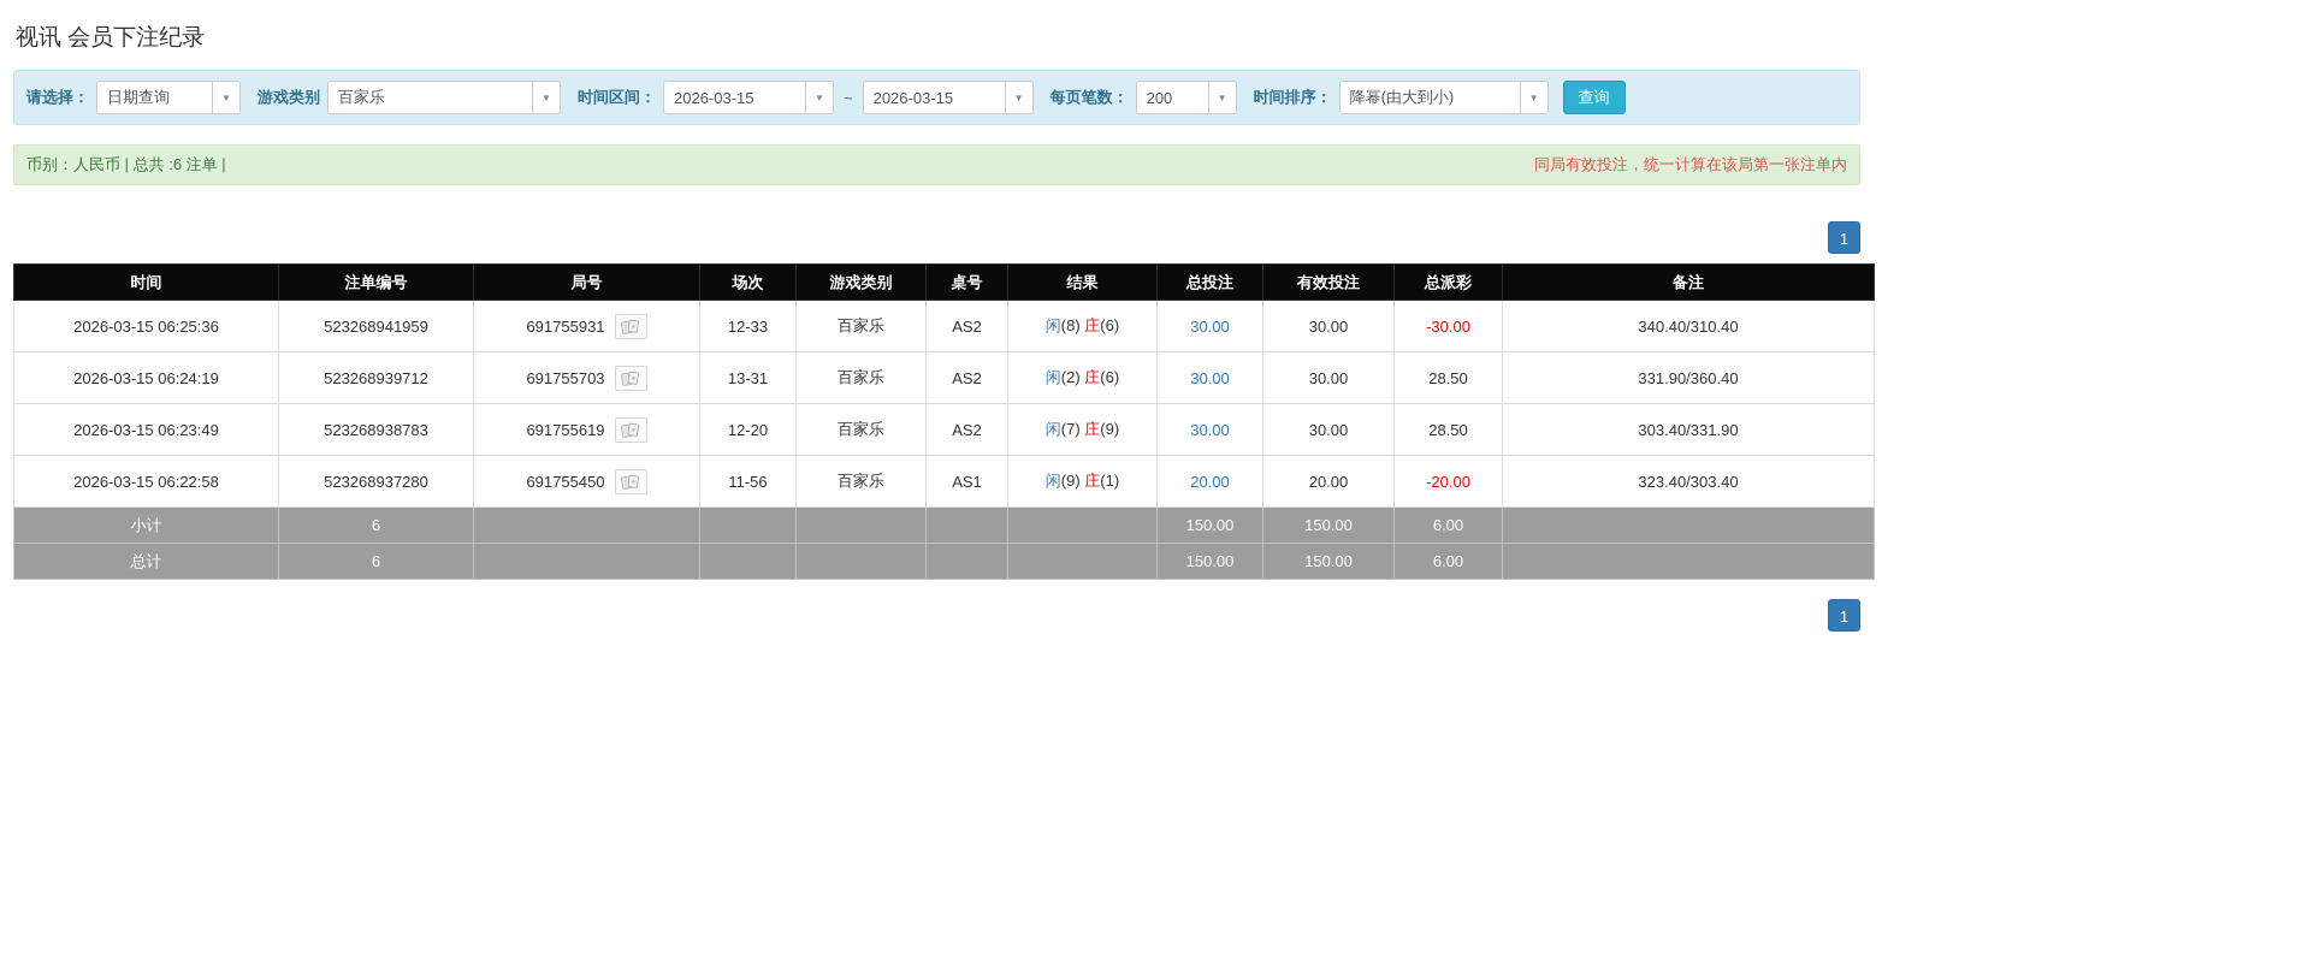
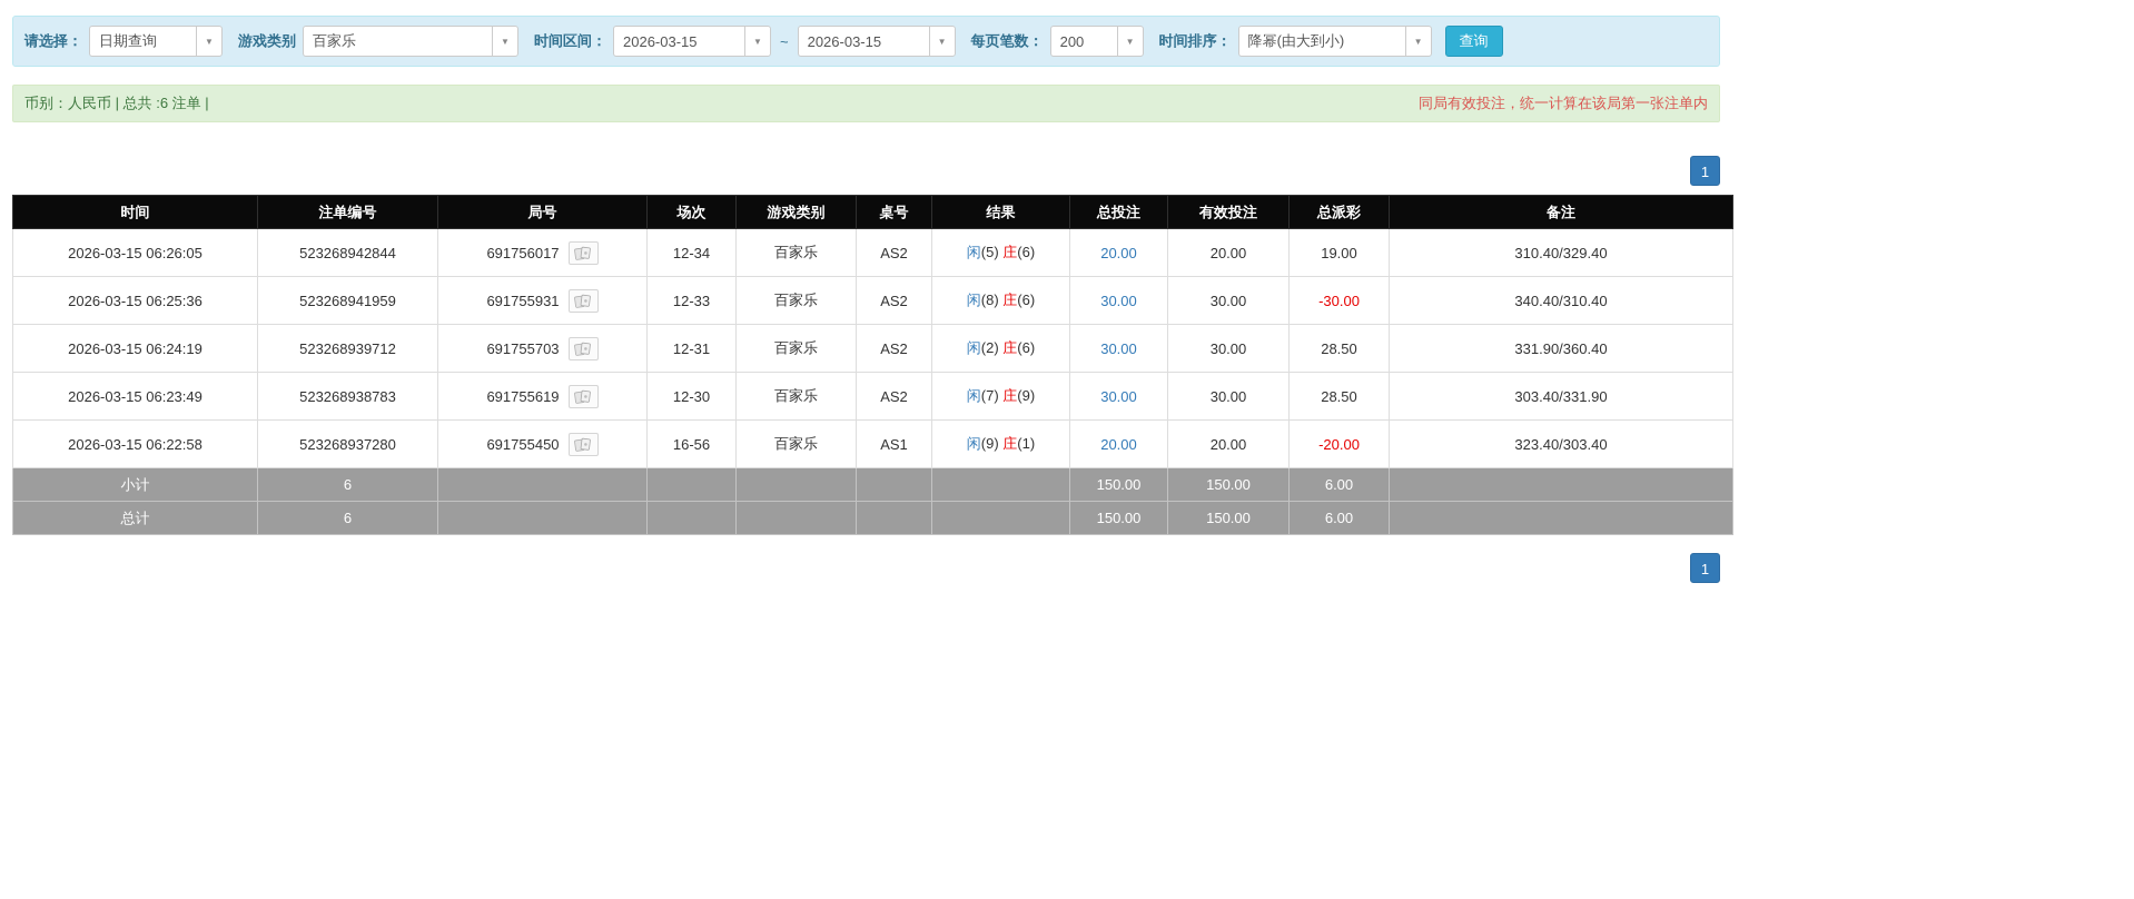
- 视讯 会员下注纪录
  请选择：
  日期查询
  ▼
  游戏类别
  百家乐
  ▼
  时间区间：
  2026-03-15
  ▼
  ~
  2026-03-15
  ▼
  每页笔数：
  200
  ▼
  时间排序：
  降幂(由大到小)
  ▼
  查询
  币别：人民币 | 总共 :6 注单 |
  同局有效投注，统一计算在该局第一张注单内
  1
  时间	注单编号	局号	场次	游戏类别	桌号	结果	总投注	有效投注	总派彩	备注
+ 2026-03-15 06:26:05	523268942844	691756017	12-34	百家乐	AS2	闲(5) 庄(6)	20.00	20.00	19.00	310.40/329.40
  2026-03-15 06:25:36	523268941959	691755931	12-33	百家乐	AS2	闲(8) 庄(6)	30.00	30.00	-30.00	340.40/310.40
- 2026-03-15 06:24:19	523268939712	691755703	13-31	百家乐	AS2	闲(2) 庄(6)	30.00	30.00	28.50	331.90/360.40
+ 2026-03-15 06:24:19	523268939712	691755703	12-31	百家乐	AS2	闲(2) 庄(6)	30.00	30.00	28.50	331.90/360.40
- 2026-03-15 06:23:49	523268938783	691755619	12-20	百家乐	AS2	闲(7) 庄(9)	30.00	30.00	28.50	303.40/331.90
+ 2026-03-15 06:23:49	523268938783	691755619	12-30	百家乐	AS2	闲(7) 庄(9)	30.00	30.00	28.50	303.40/331.90
- 2026-03-15 06:22:58	523268937280	691755450	11-56	百家乐	AS1	闲(9) 庄(1)	20.00	20.00	-20.00	323.40/303.40
+ 2026-03-15 06:22:58	523268937280	691755450	16-56	百家乐	AS1	闲(9) 庄(1)	20.00	20.00	-20.00	323.40/303.40
  小计	6						150.00	150.00	6.00
  总计	6						150.00	150.00	6.00
  1
